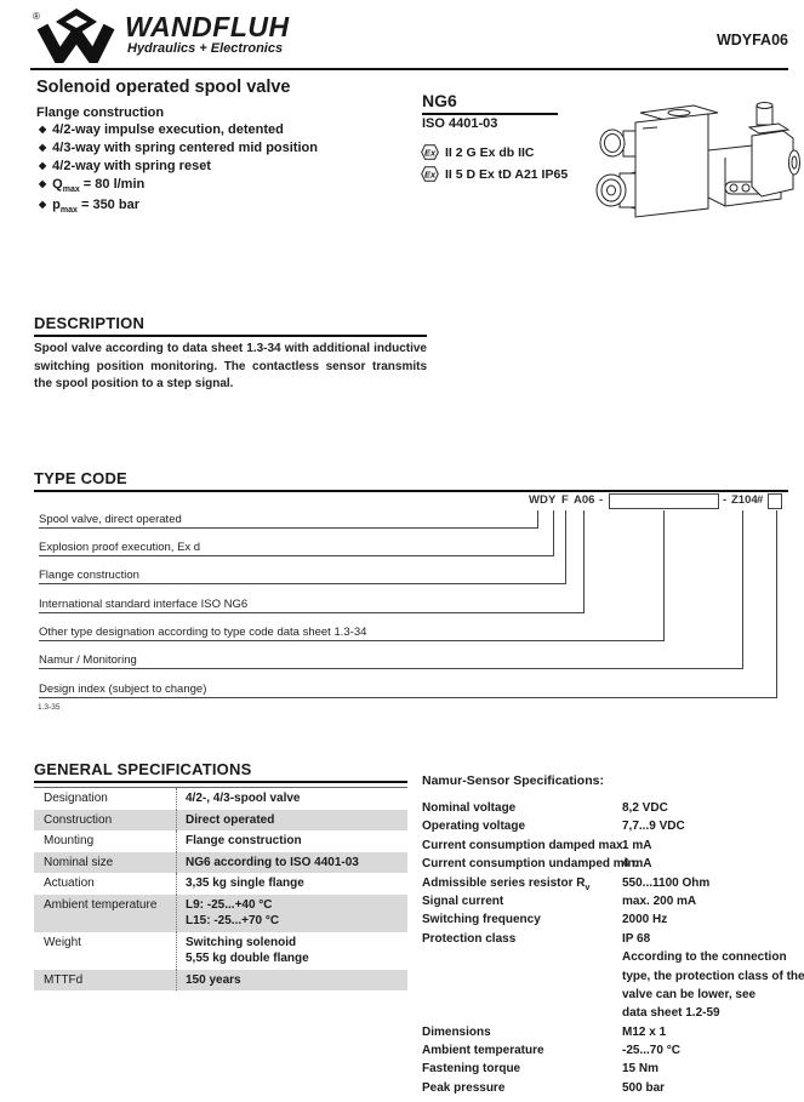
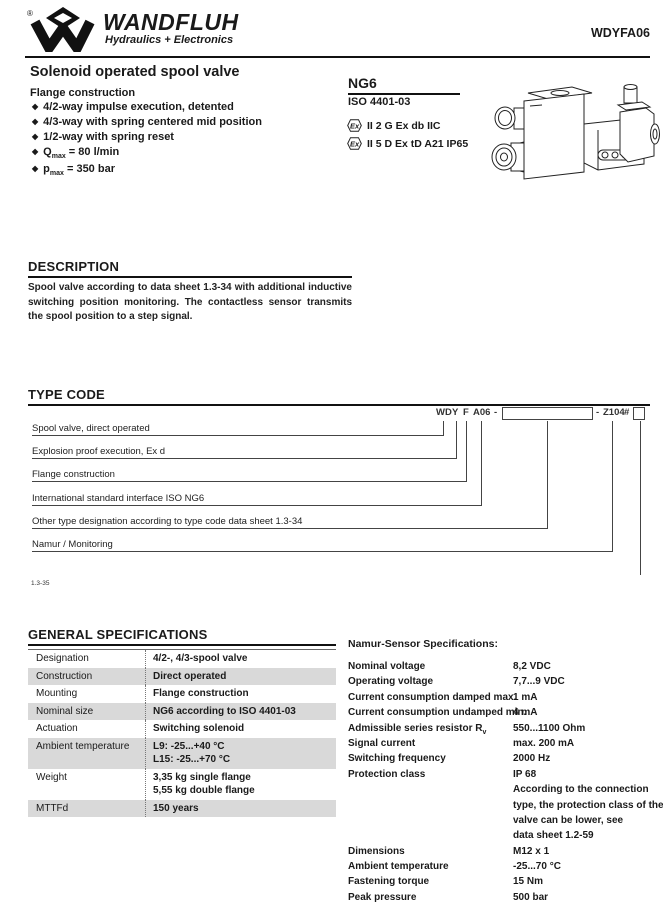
  ®
  WANDFLUH
  Hydraulics + Electronics
  WDYFA06
  Solenoid operated spool valve
  Flange construction
  ◆
  4/2-way impulse execution, detented
  ◆
  4/3-way with spring centered mid position
  ◆
- 4/2-way with spring reset
+ 1/2-way with spring reset
  ◆
  Q = 80 l/min
  ◆
  p = 350 bar
  NG6
  ISO 4401-03
  Ex
  II 2 G Ex db IIC
  Ex
  II 5 D Ex tD A21 IP65
  DESCRIPTION
  Spool valve according to data sheet 1.3-34 with additional inductive switching position monitoring. The contactless sensor transmits the spool position to a step signal.
  TYPE CODE
  WD
  Y
  F
  A06
  -
  -
  Z104
  #
  Spool valve, direct operated
  Explosion proof execution, Ex d
  Flange construction
  International standard interface ISO NG6
  Other type designation according to type code data sheet 1.3-34
  Namur / Monitoring
- Design index (subject to change)
  GENERAL SPECIFICATIONS
  Designation
  4/2-, 4/3-spool valve
  Construction
  Direct operated
  Mounting
  Flange construction
  Nominal size
  NG6 according to ISO 4401-03
  Actuation
- 3,35 kg single flange
+ Switching solenoid
  Ambient temperature
  L9: -25...+40 °C
  L15: -25...+70 °C
  Weight
- Switching solenoid
+ 3,35 kg single flange
  5,55 kg double flange
  MTTFd
  150 years
  Namur-Sensor Specifications:
  Nominal voltage
  8,2 VDC
  Operating voltage
  7,7...9 VDC
  Current consumption damped max
  1 mA
  Current consumption undamped m
  4 mA
  Admissible series resistor R
  550...1100 Ohm
  Signal current
  max. 200 mA
  Switching frequency
  2000 Hz
  Protection class
  IP 68
  According to the connection
  type, the protection class of the
  valve can be lower, see
  data sheet 1.2-59
  Dimensions
  M12 x 1
  Ambient temperature
  -25...70 °C
  Fastening torque
  15 Nm
  Peak pressure
  500 bar
